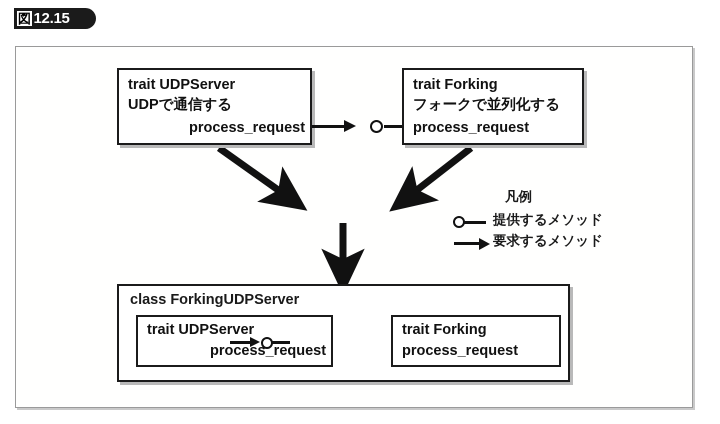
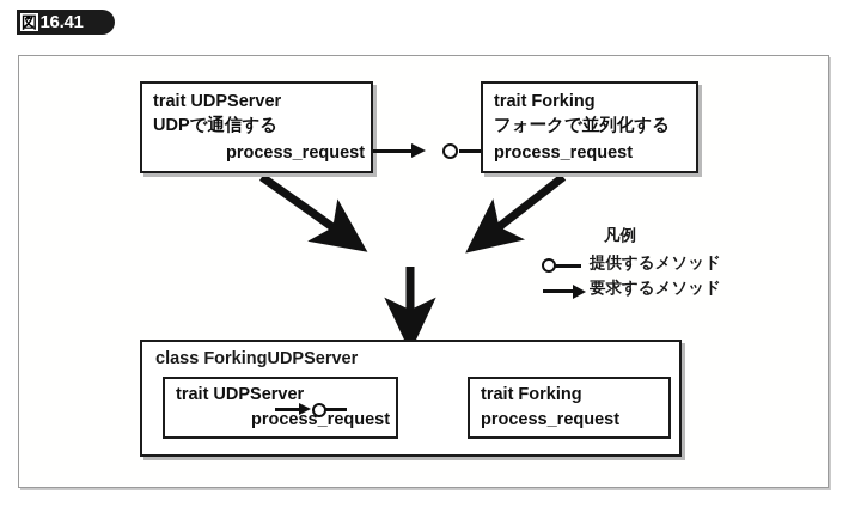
  図
- 12.15
+ 16.41
  trait UDPServer
  UDPで通信する
  process_request
  trait Forking
  フォークで並列化する
  process_request
  凡例
  提供するメソッド
  要求するメソッド
  class ForkingUDPServer
  trait UDPServer
  process_request
  trait Forking
  process_request
